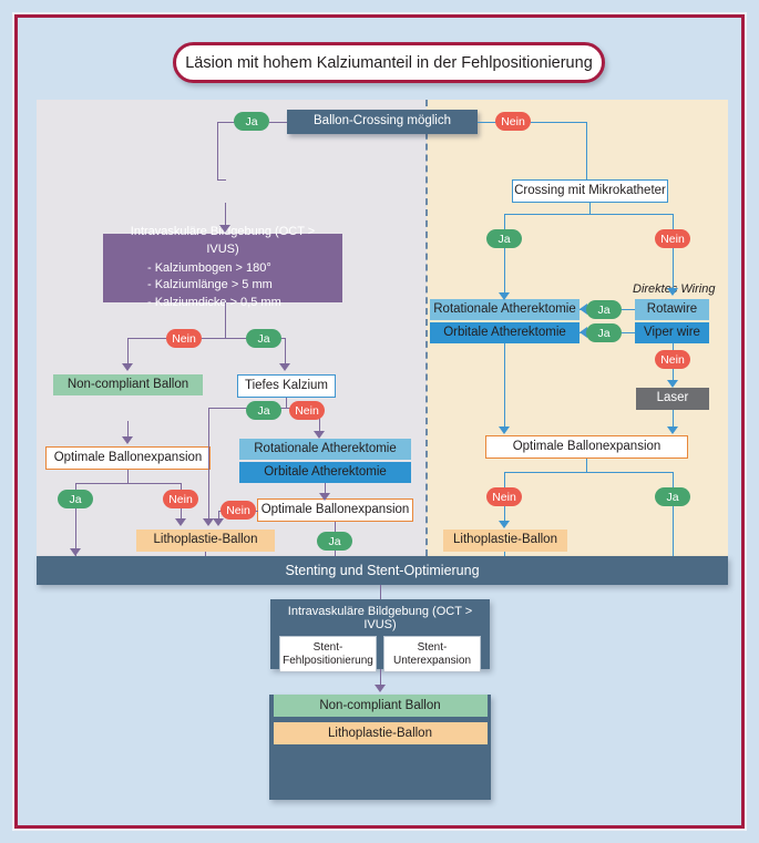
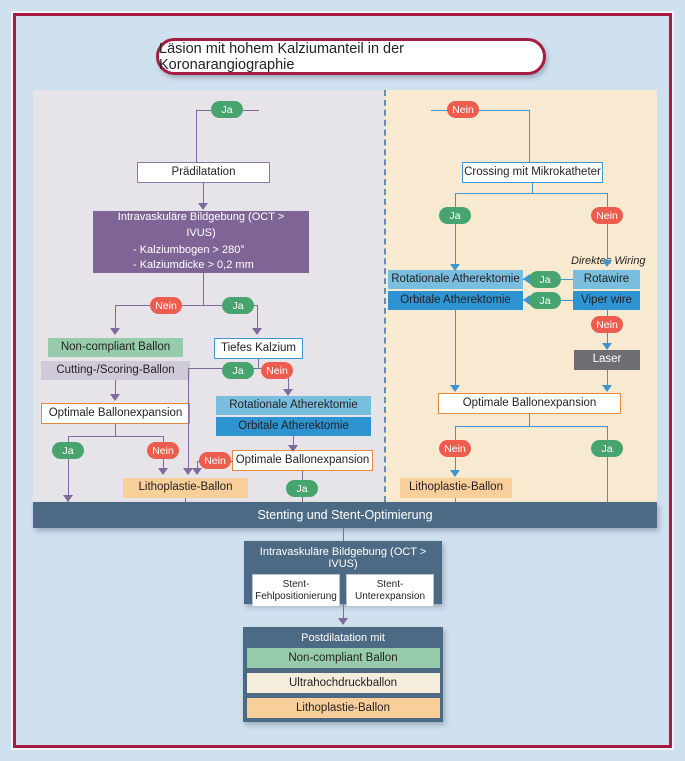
- Läsion mit hohem Kalziumanteil in der Fehlpositionierung
+ Läsion mit hohem Kalziumanteil in der Koronarangiographie
- Ballon-Crossing möglich
  Ja
  Nein
+ Prädilatation
  Intravaskuläre Bildgebung (OCT > IVUS)
- - Kalziumbogen > 180°
+ - Kalziumbogen > 280°
- - Kalziumlänge > 5 mm
- - Kalziumdicke > 0,5 mm
+ - Kalziumdicke > 0,2 mm
  Nein
  Ja
  Non-compliant Ballon
+ Cutting-/Scoring-Ballon
  Optimale Ballonexpansion
  Ja
  Nein
  Tiefes Kalzium
  Ja
  Nein
  Rotationale Atherektomie
  Orbitale Atherektomie
  Optimale Ballonexpansion
  Nein
  Ja
  Lithoplastie-Ballon
  Crossing mit Mikrokatheter
  Ja
  Nein
  Direktes Wiring
  Rotationale Atherektomie
  Orbitale Atherektomie
  Rotawire
  Viper wire
  Ja
  Ja
  Nein
  Laser
  Optimale Ballonexpansion
  Nein
  Ja
  Lithoplastie-Ballon
  Stenting und Stent-Optimierung
  Intravaskuläre Bildgebung (OCT > IVUS)
  Stent-
  Fehlpositionierung
  Stent-
  Unterexpansion
+ Postdilatation mit
  Non-compliant Ballon
+ Ultrahochdruckballon
  Lithoplastie-Ballon
